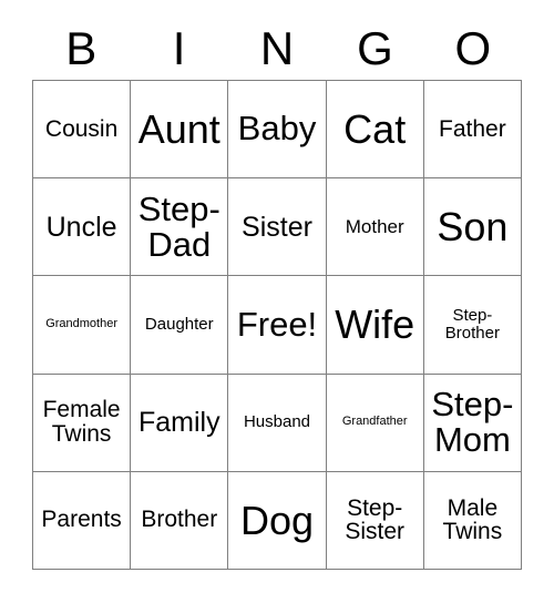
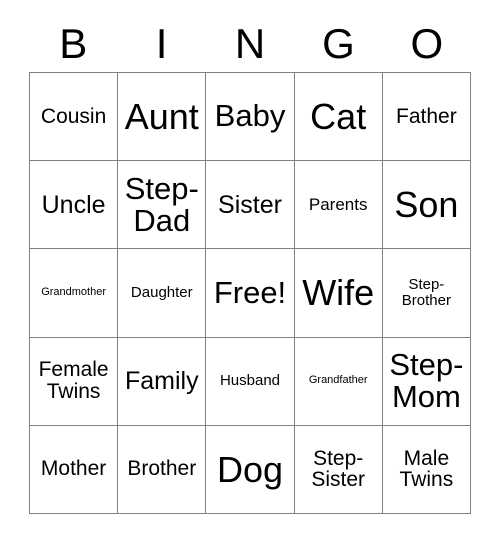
  B
  I
  N
  G
  O
  Cousin
  Aunt
  Baby
  Cat
  Father
  Uncle
  Step-
  Dad
  Sister
- Mother
+ Parents
  Son
  Grandmother
  Daughter
  Free!
  Wife
  Step-
  Brother
  Female
  Twins
  Family
  Husband
  Grandfather
  Step-
  Mom
- Parents
+ Mother
  Brother
  Dog
  Step-
  Sister
  Male
  Twins
